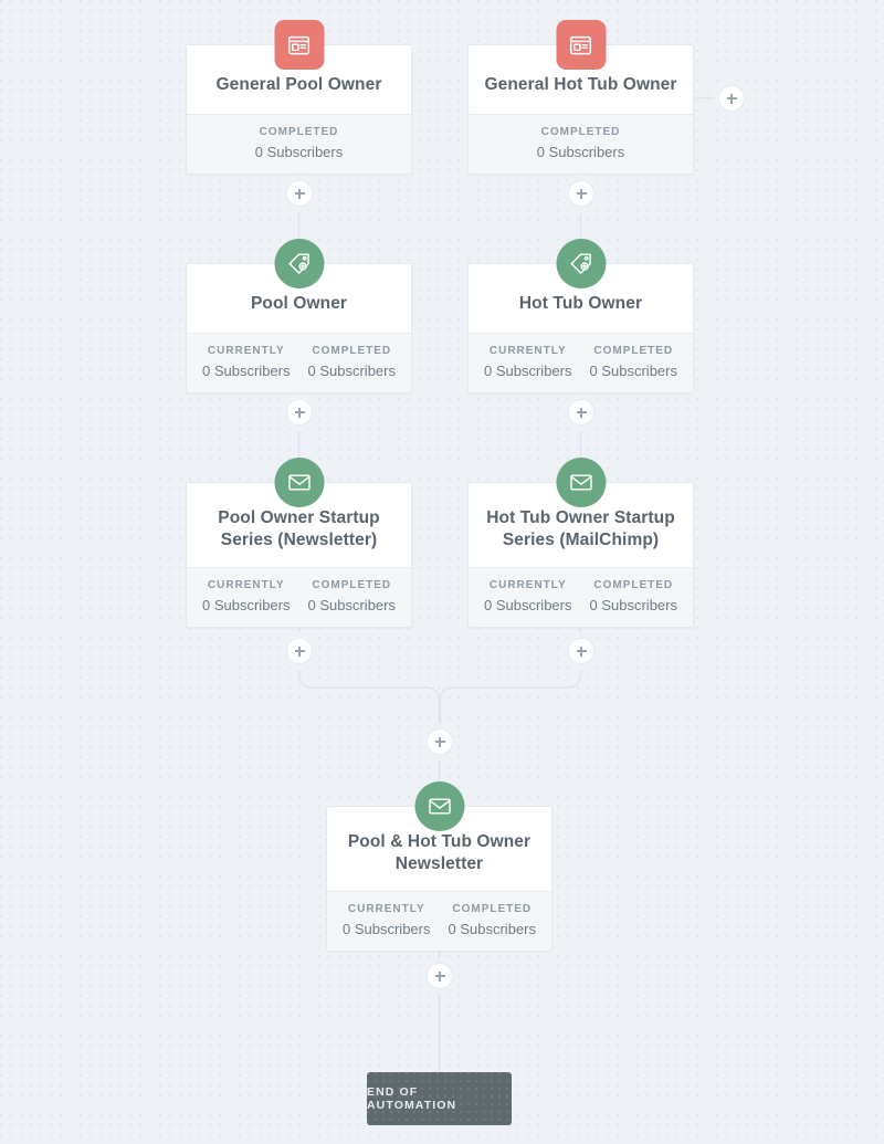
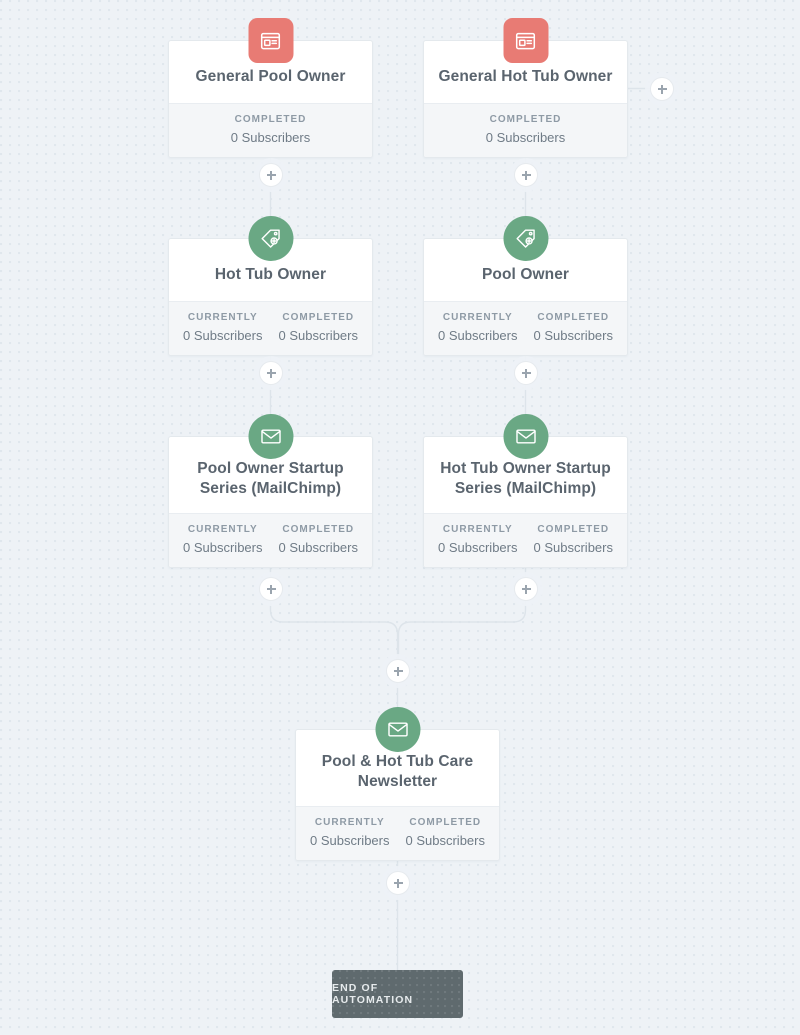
  General Pool Owner
  COMPLETED
  0 Subscribers
  General Hot Tub Owner
  COMPLETED
  0 Subscribers
- Pool Owner
+ Hot Tub Owner
  CURRENTLY
  0 Subscribers
  COMPLETED
  0 Subscribers
- Hot Tub Owner
+ Pool Owner
  CURRENTLY
  0 Subscribers
  COMPLETED
  0 Subscribers
- Pool Owner Startup Series (Newsletter)
+ Pool Owner Startup Series (MailChimp)
  CURRENTLY
  0 Subscribers
  COMPLETED
  0 Subscribers
  Hot Tub Owner Startup Series (MailChimp)
  CURRENTLY
  0 Subscribers
  COMPLETED
  0 Subscribers
- Pool & Hot Tub Owner Newsletter
+ Pool & Hot Tub Care Newsletter
  CURRENTLY
  0 Subscribers
  COMPLETED
  0 Subscribers
  END OF AUTOMATION
